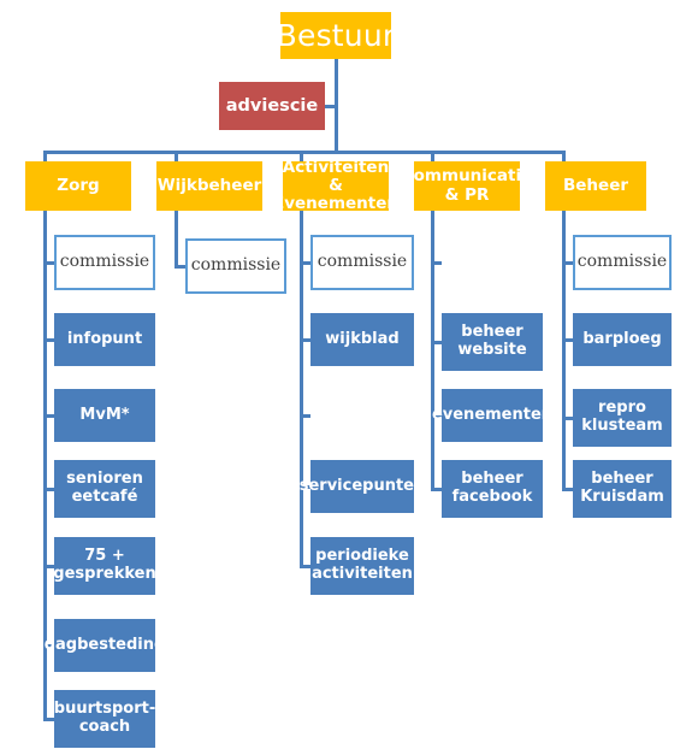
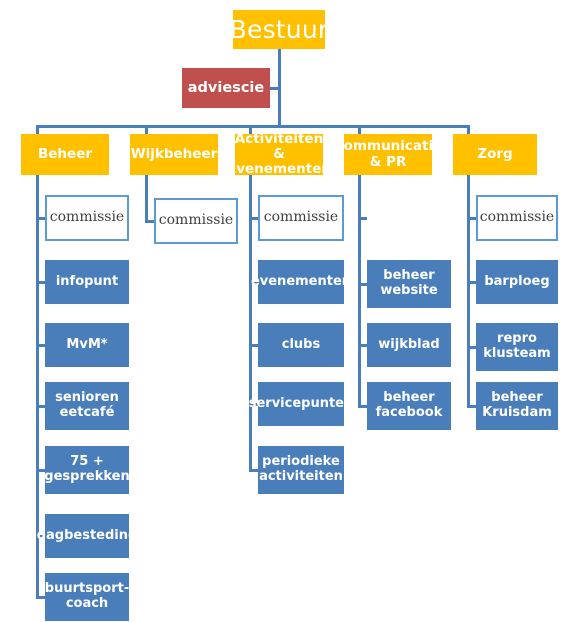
  Bestuur
  adviescie
- Zorg
+ Beheer
  commissie
  infopunt
  MvM*
  senioren
  eetcafé
  75 +
  gesprekken
  dagbesteding
  buurtsport-
  coach
  Wijkbeheer
  commissie
  Activiteiten &
  Evenementen
  commissie
- wijkblad
+ evenementen
+ clubs
  servicepunten
  periodieke
  activiteiten
  Communicatie
  & PR
  beheer
  website
- evenementen
+ wijkblad
  beheer
  facebook
- Beheer
+ Zorg
  commissie
  barploeg
  repro
  klusteam
  beheer
  Kruisdam
